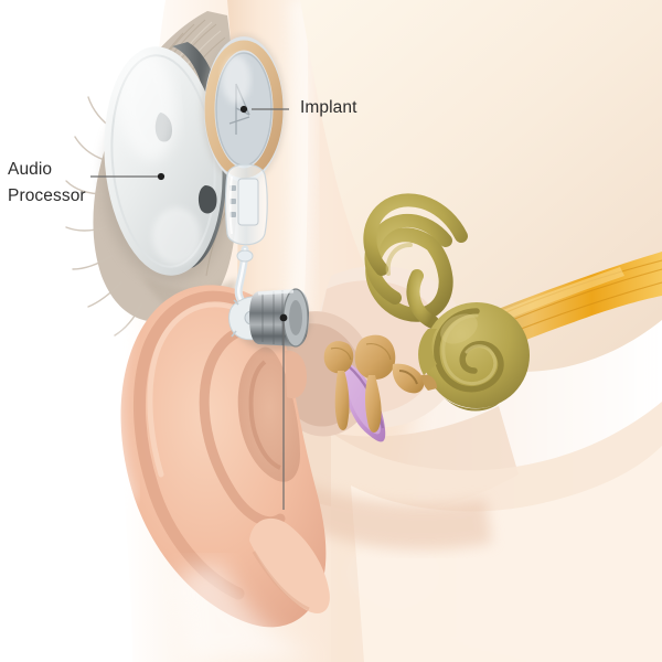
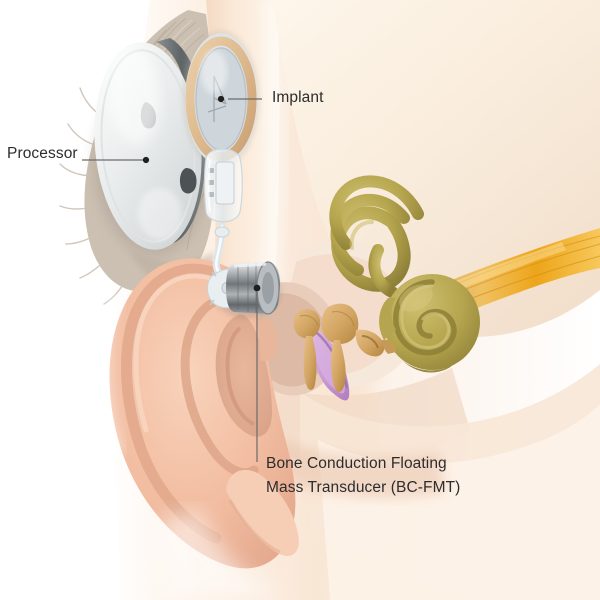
- Audio
  Processor
  Implant
+ Bone Conduction Floating
+ Mass Transducer (BC-FMT)
